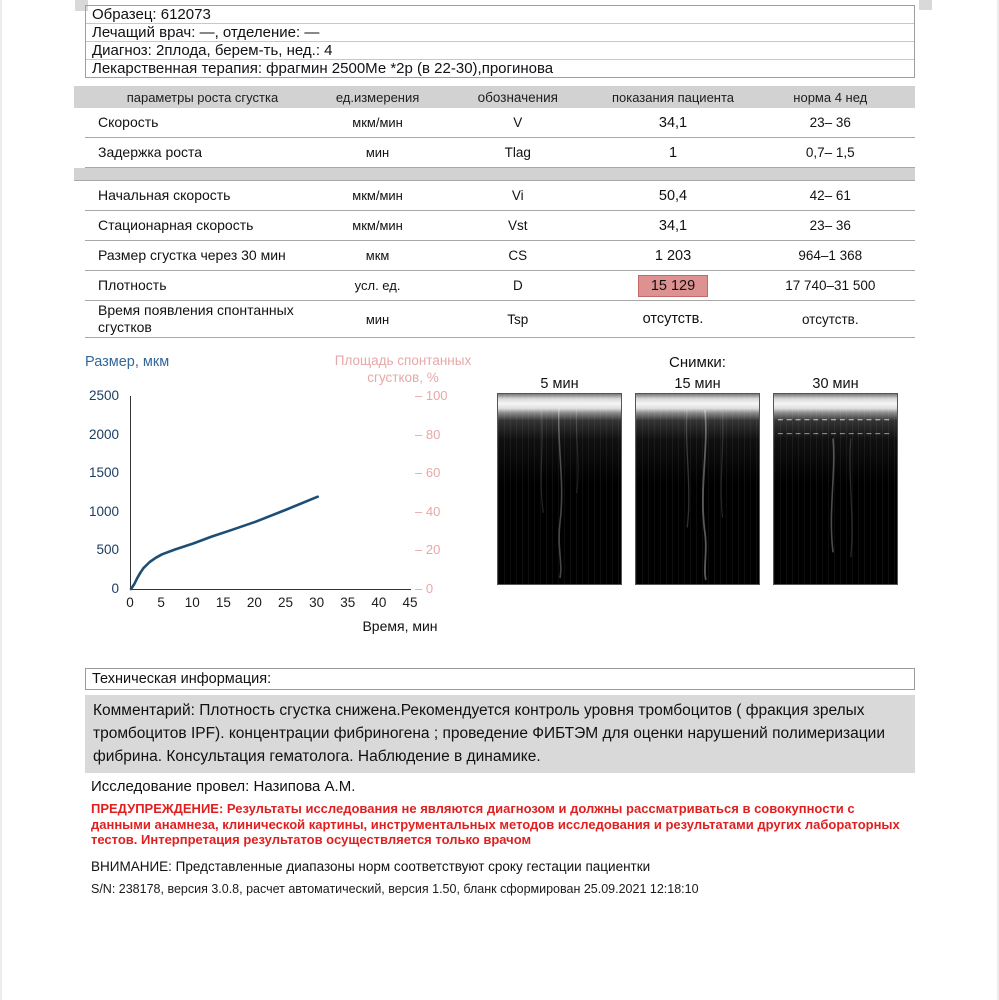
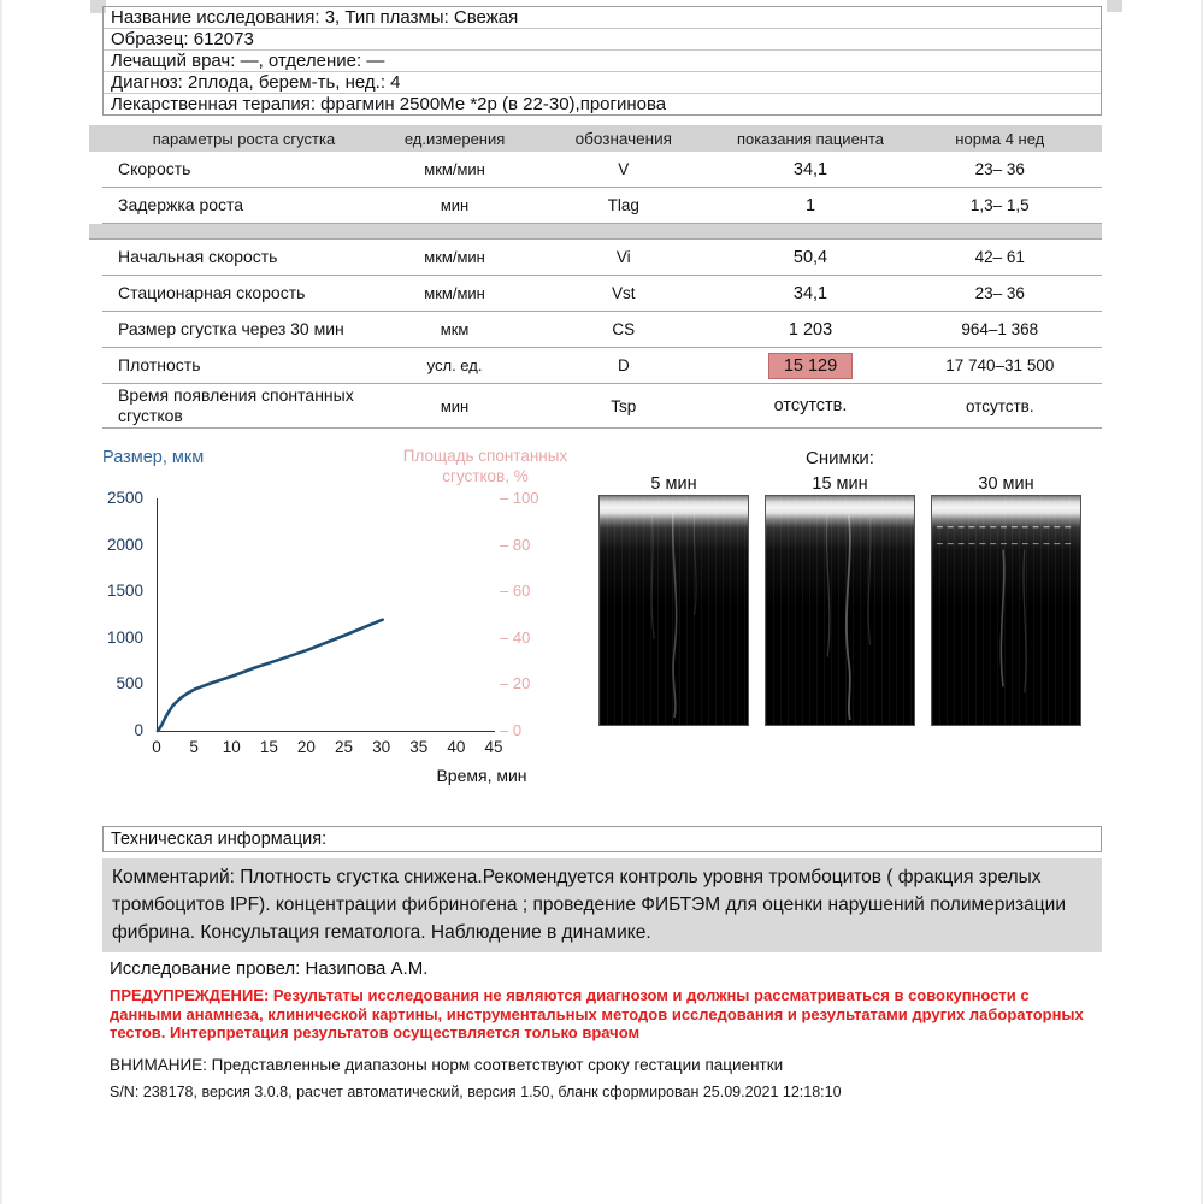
+ Название исследования: 3, Тип плазмы: Свежая
  Образец: 612073
  Лечащий врач: —, отделение: —
  Диагноз: 2плода, берем-ть, нед.: 4
  Лекарственная терапия: фрагмин 2500Ме *2р (в 22-30),прогинова
  параметры роста сгустка
  ед.измерения
  обозначения
  показания пациента
  норма 4 нед
  Скорость
  мкм/мин
  V
  34,1
  23– 36
  Задержка роста
  мин
  Tlag
  1
- 0,7– 1,5
+ 1,3– 1,5
  Начальная скорость
  мкм/мин
  Vi
  50,4
  42– 61
  Стационарная скорость
  мкм/мин
  Vst
  34,1
  23– 36
  Размер сгустка через 30 мин
  мкм
  CS
  1 203
  964–1 368
  Плотность
  усл. ед.
  D
  15 129
  17 740–31 500
  Время появления спонтанных сгустков
  мин
  Tsp
  отсутств.
  отсутств.
  Размер, мкм
  Площадь спонтанных сгустков, %
  0
  500
  1000
  1500
  2000
  2500
  0
  20
  40
  60
  80
  100
  0
  5
  10
  15
  20
  25
  30
  35
  40
  45
  Время, мин
  Снимки:
  5 мин
  15 мин
  30 мин
  Техническая информация:
  Комментарий: Плотность сгустка снижена.Рекомендуется контроль уровня тромбоцитов ( фракция зрелых тромбоцитов IPF). концентрации фибриногена ; проведение ФИБТЭМ для оценки нарушений полимеризации фибрина. Консультация гематолога. Наблюдение в динамике.
  Исследование провел: Назипова А.М.
  ПРЕДУПРЕЖДЕНИЕ: Результаты исследования не являются диагнозом и должны рассматриваться в совокупности с данными анамнеза, клинической картины, инструментальных методов исследования и результатами других лабораторных тестов. Интерпретация результатов осуществляется только врачом
  ВНИМАНИЕ: Представленные диапазоны норм соответствуют сроку гестации пациентки
  S/N: 238178, версия 3.0.8, расчет автоматический, версия 1.50, бланк сформирован 25.09.2021 12:18:10
